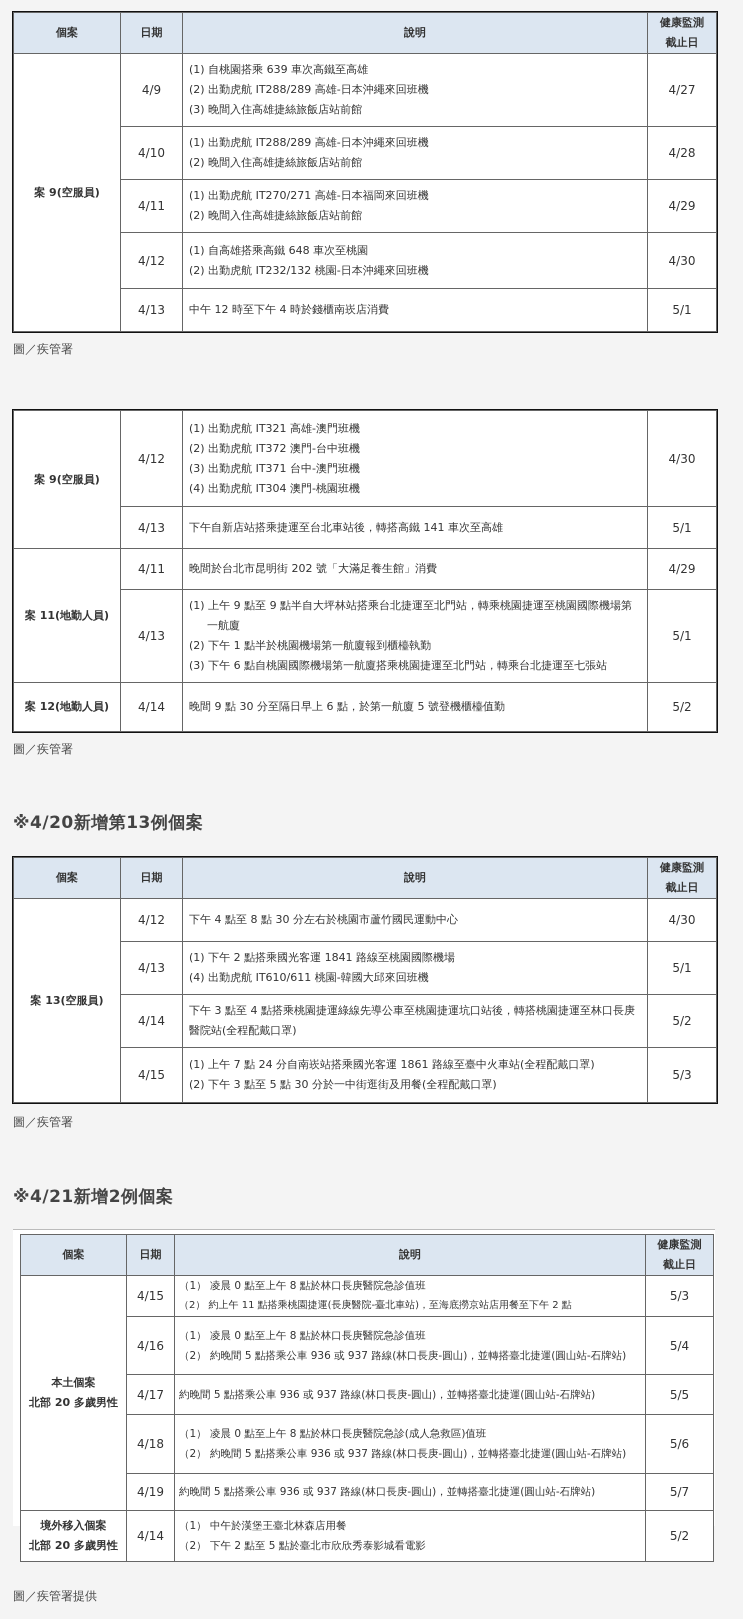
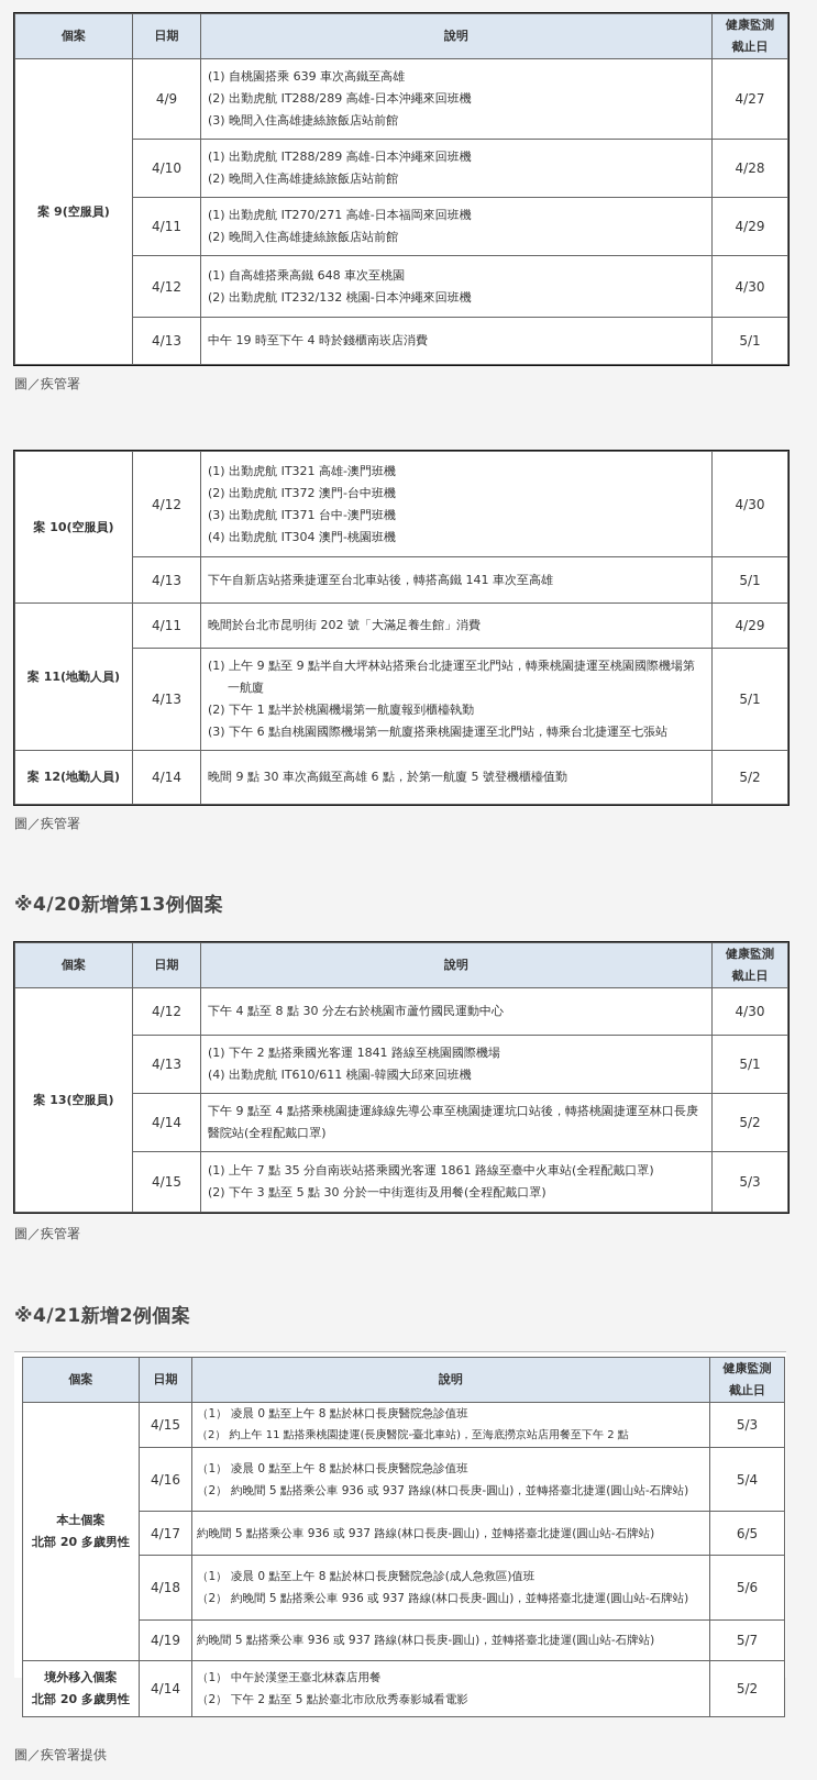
  個案	日期	說明	健康監測截止日
  案 9(空服員)	4/9	(1) 自桃園搭乘 639 車次高鐵至高雄 (2) 出勤虎航 IT288/289 高雄-日本沖繩來回班機 (3) 晚間入住高雄捷絲旅飯店站前館	4/27
  4/10	(1) 出勤虎航 IT288/289 高雄-日本沖繩來回班機 (2) 晚間入住高雄捷絲旅飯店站前館	4/28
  4/11	(1) 出勤虎航 IT270/271 高雄-日本福岡來回班機 (2) 晚間入住高雄捷絲旅飯店站前館	4/29
  4/12	(1) 自高雄搭乘高鐵 648 車次至桃園 (2) 出勤虎航 IT232/132 桃園-日本沖繩來回班機	4/30
- 4/13	中午 12 時至下午 4 時於錢櫃南崁店消費	5/1
+ 4/13	中午 19 時至下午 4 時於錢櫃南崁店消費	5/1
  圖／疾管署
- 案 9(空服員)	4/12	(1) 出勤虎航 IT321 高雄-澳門班機 (2) 出勤虎航 IT372 澳門-台中班機 (3) 出勤虎航 IT371 台中-澳門班機 (4) 出勤虎航 IT304 澳門-桃園班機	4/30
+ 案 10(空服員)	4/12	(1) 出勤虎航 IT321 高雄-澳門班機 (2) 出勤虎航 IT372 澳門-台中班機 (3) 出勤虎航 IT371 台中-澳門班機 (4) 出勤虎航 IT304 澳門-桃園班機	4/30
  4/13	下午自新店站搭乘捷運至台北車站後，轉搭高鐵 141 車次至高雄	5/1
  案 11(地勤人員)	4/11	晚間於台北市昆明街 202 號「大滿足養生館」消費	4/29
  4/13	(1) 上午 9 點至 9 點半自大坪林站搭乘台北捷運至北門站，轉乘桃園捷運至桃園國際機場第一航廈 (2) 下午 1 點半於桃園機場第一航廈報到櫃檯執勤 (3) 下午 6 點自桃園國際機場第一航廈搭乘桃園捷運至北門站，轉乘台北捷運至七張站	5/1
- 案 12(地勤人員)	4/14	晚間 9 點 30 分至隔日早上 6 點，於第一航廈 5 號登機櫃檯值勤	5/2
+ 案 12(地勤人員)	4/14	晚間 9 點 30 車次高鐵至高雄 6 點，於第一航廈 5 號登機櫃檯值勤	5/2
  圖／疾管署
  ※4/20新增第13例個案
  個案	日期	說明	健康監測截止日
  案 13(空服員)	4/12	下午 4 點至 8 點 30 分左右於桃園市蘆竹國民運動中心	4/30
  4/13	(1) 下午 2 點搭乘國光客運 1841 路線至桃園國際機場 (4) 出勤虎航 IT610/611 桃園-韓國大邱來回班機	5/1
- 4/14	下午 3 點至 4 點搭乘桃園捷運綠線先導公車至桃園捷運坑口站後，轉搭桃園捷運至林口長庚醫院站(全程配戴口罩)	5/2
+ 4/14	下午 9 點至 4 點搭乘桃園捷運綠線先導公車至桃園捷運坑口站後，轉搭桃園捷運至林口長庚醫院站(全程配戴口罩)	5/2
- 4/15	(1) 上午 7 點 24 分自南崁站搭乘國光客運 1861 路線至臺中火車站(全程配戴口罩) (2) 下午 3 點至 5 點 30 分於一中街逛街及用餐(全程配戴口罩)	5/3
+ 4/15	(1) 上午 7 點 35 分自南崁站搭乘國光客運 1861 路線至臺中火車站(全程配戴口罩) (2) 下午 3 點至 5 點 30 分於一中街逛街及用餐(全程配戴口罩)	5/3
  圖／疾管署
  ※4/21新增2例個案
  個案	日期	說明	健康監測截止日
  本土個案北部 20 多歲男性	4/15	（1） 凌晨 0 點至上午 8 點於林口長庚醫院急診值班 （2） 約上午 11 點搭乘桃園捷運(長庚醫院-臺北車站)，至海底撈京站店用餐至下午 2 點	5/3
  4/16	（1） 凌晨 0 點至上午 8 點於林口長庚醫院急診值班 （2） 約晚間 5 點搭乘公車 936 或 937 路線(林口長庚-圓山)，並轉搭臺北捷運(圓山站-石牌站)	5/4
- 4/17	約晚間 5 點搭乘公車 936 或 937 路線(林口長庚-圓山)，並轉搭臺北捷運(圓山站-石牌站)	5/5
+ 4/17	約晚間 5 點搭乘公車 936 或 937 路線(林口長庚-圓山)，並轉搭臺北捷運(圓山站-石牌站)	6/5
  4/18	（1） 凌晨 0 點至上午 8 點於林口長庚醫院急診(成人急救區)值班 （2） 約晚間 5 點搭乘公車 936 或 937 路線(林口長庚-圓山)，並轉搭臺北捷運(圓山站-石牌站)	5/6
  4/19	約晚間 5 點搭乘公車 936 或 937 路線(林口長庚-圓山)，並轉搭臺北捷運(圓山站-石牌站)	5/7
  境外移入個案北部 20 多歲男性	4/14	（1） 中午於漢堡王臺北林森店用餐 （2） 下午 2 點至 5 點於臺北市欣欣秀泰影城看電影	5/2
  圖／疾管署提供
